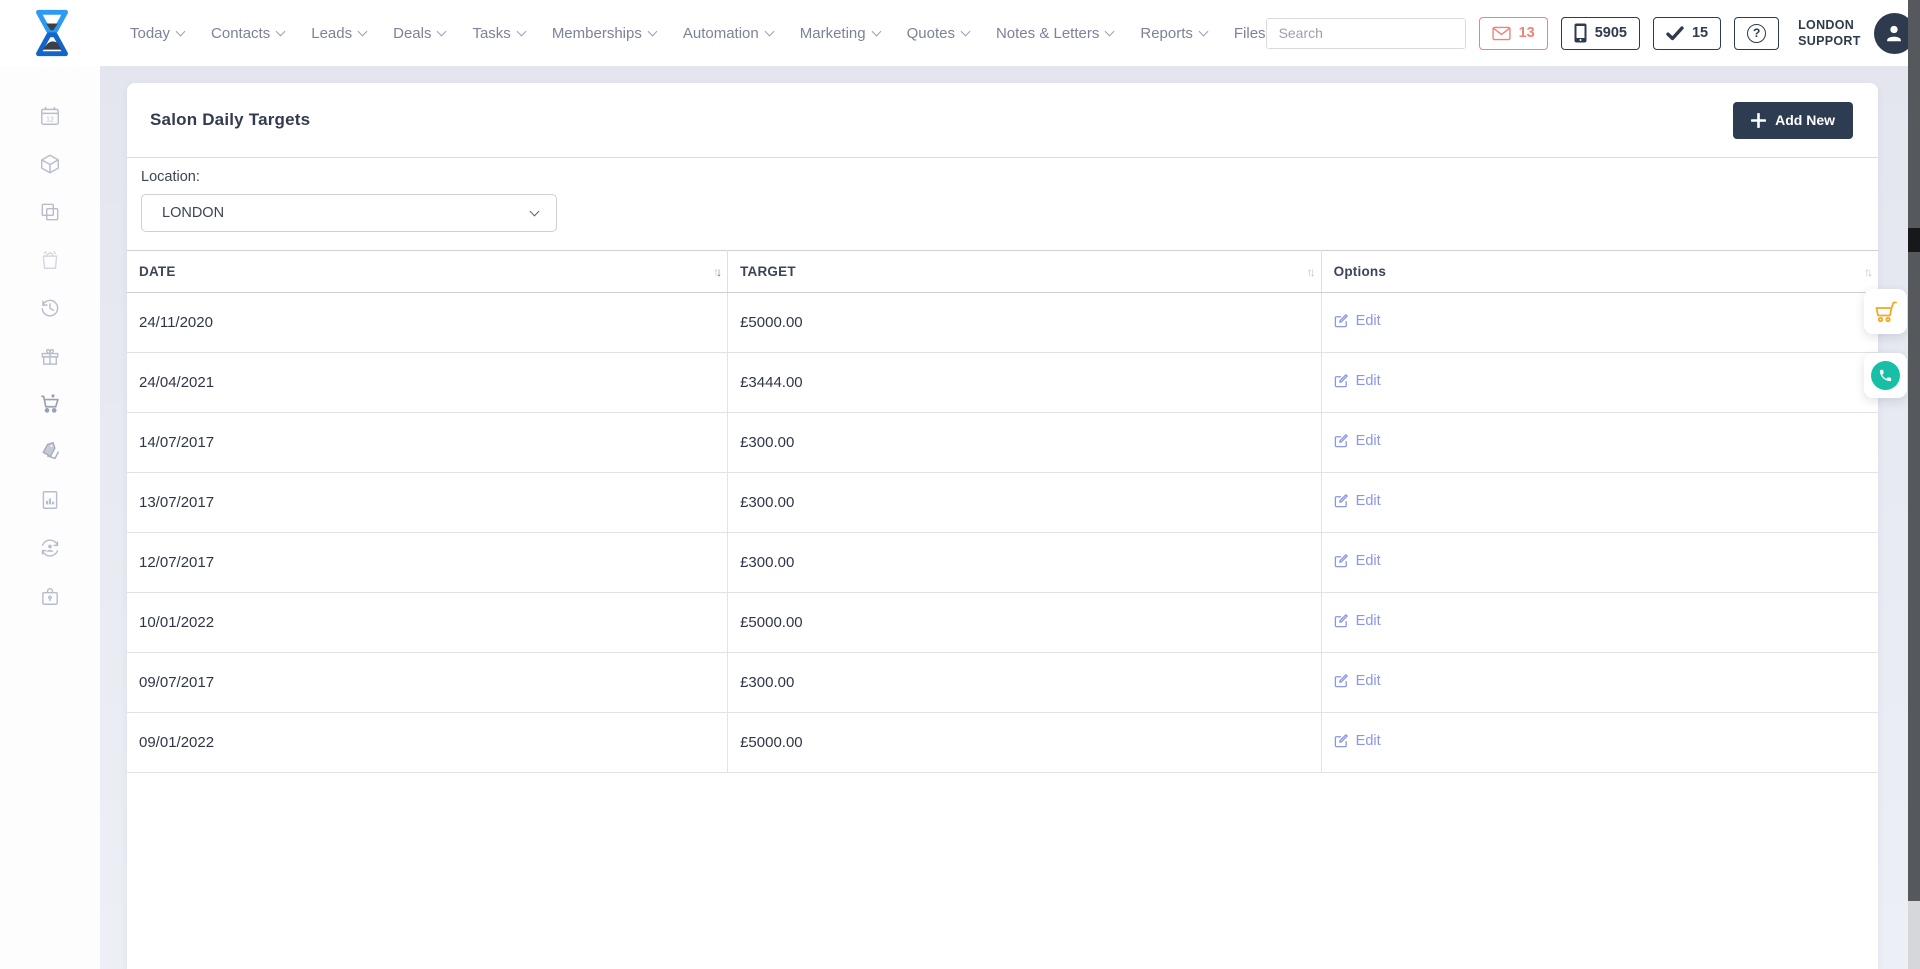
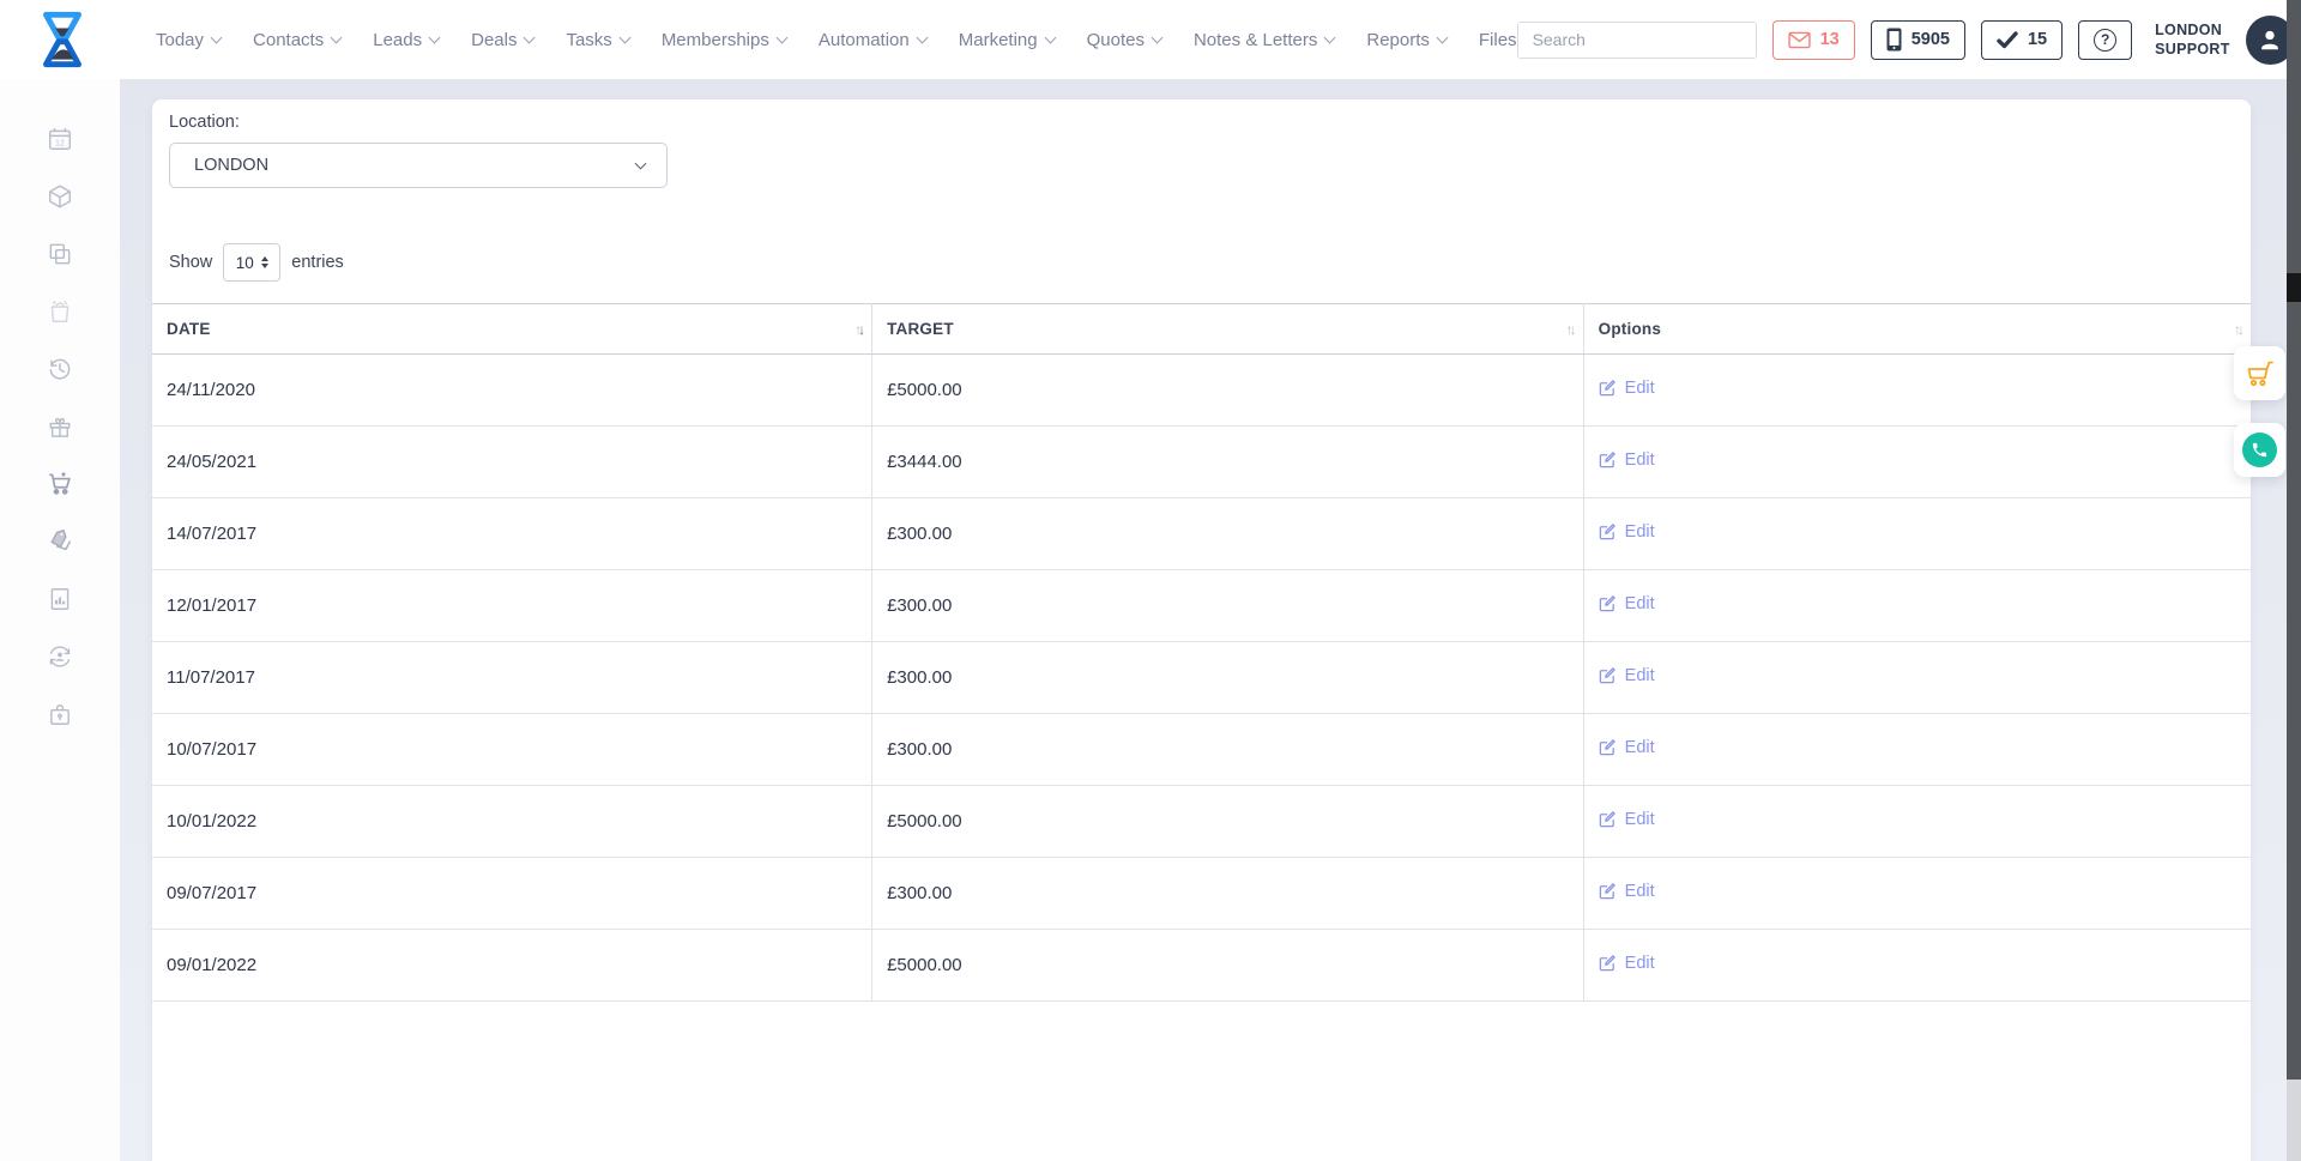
  Today
  Contacts
  Leads
  Deals
  Tasks
  Memberships
  Automation
  Marketing
  Quotes
  Notes & Letters
  Reports
  Files
  Search
  13
  5905
  15
  ?
  LONDON
  SUPPORT
  12
- Salon Daily Targets
- Add New
  Location:
  LONDON
+ Show
+ 10
+ entries
  DATE ↑↓	TARGET ↑↓	Options ↑↓
  24/11/2020	£5000.00	Edit
- 24/04/2021	£3444.00	Edit
+ 24/05/2021	£3444.00	Edit
  14/07/2017	£300.00	Edit
- 13/07/2017	£300.00	Edit
- 12/07/2017	£300.00	Edit
+ 12/01/2017	£300.00	Edit
+ 11/07/2017	£300.00	Edit
+ 10/07/2017	£300.00	Edit
  10/01/2022	£5000.00	Edit
  09/07/2017	£300.00	Edit
  09/01/2022	£5000.00	Edit
